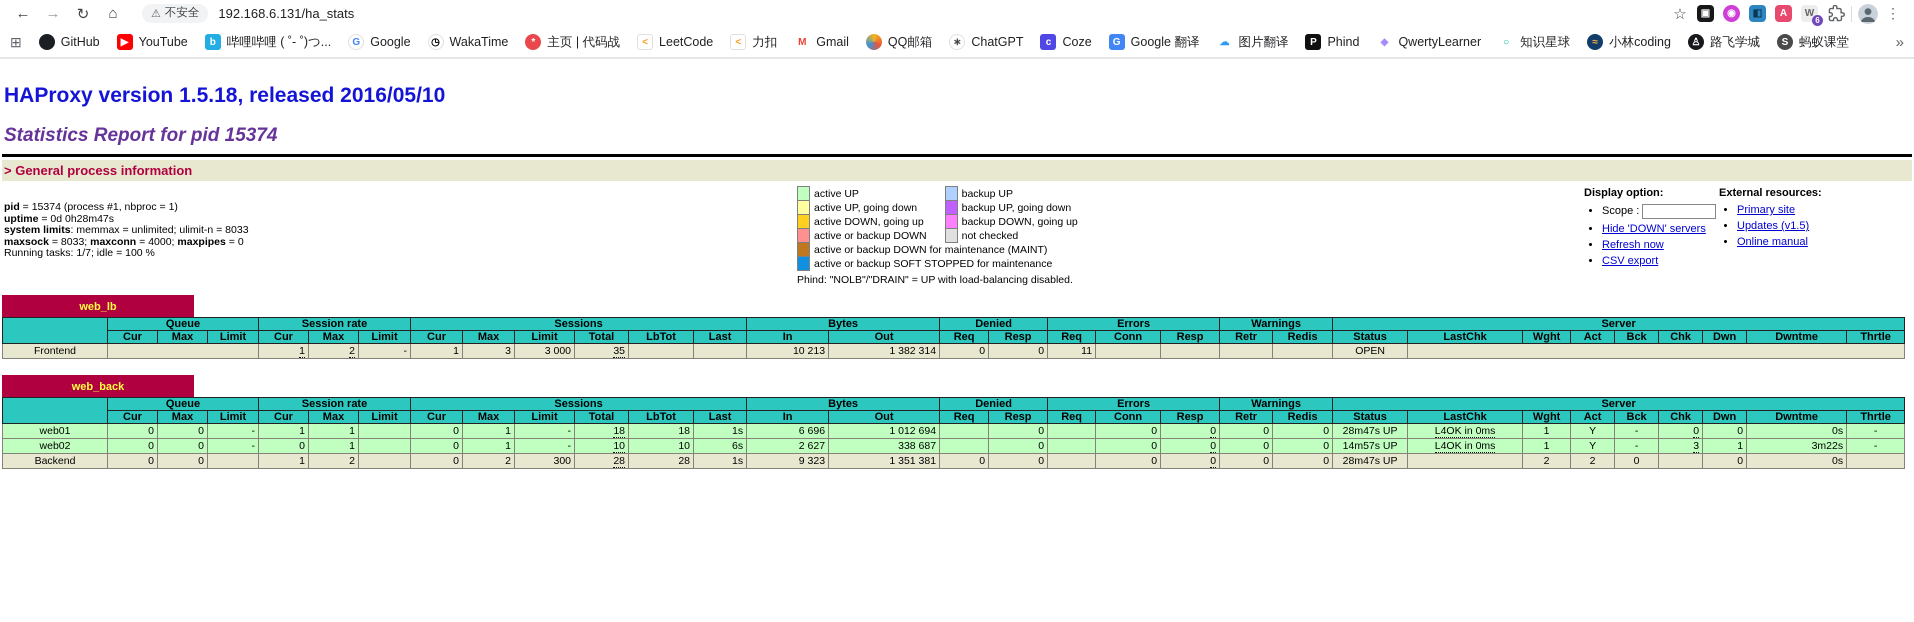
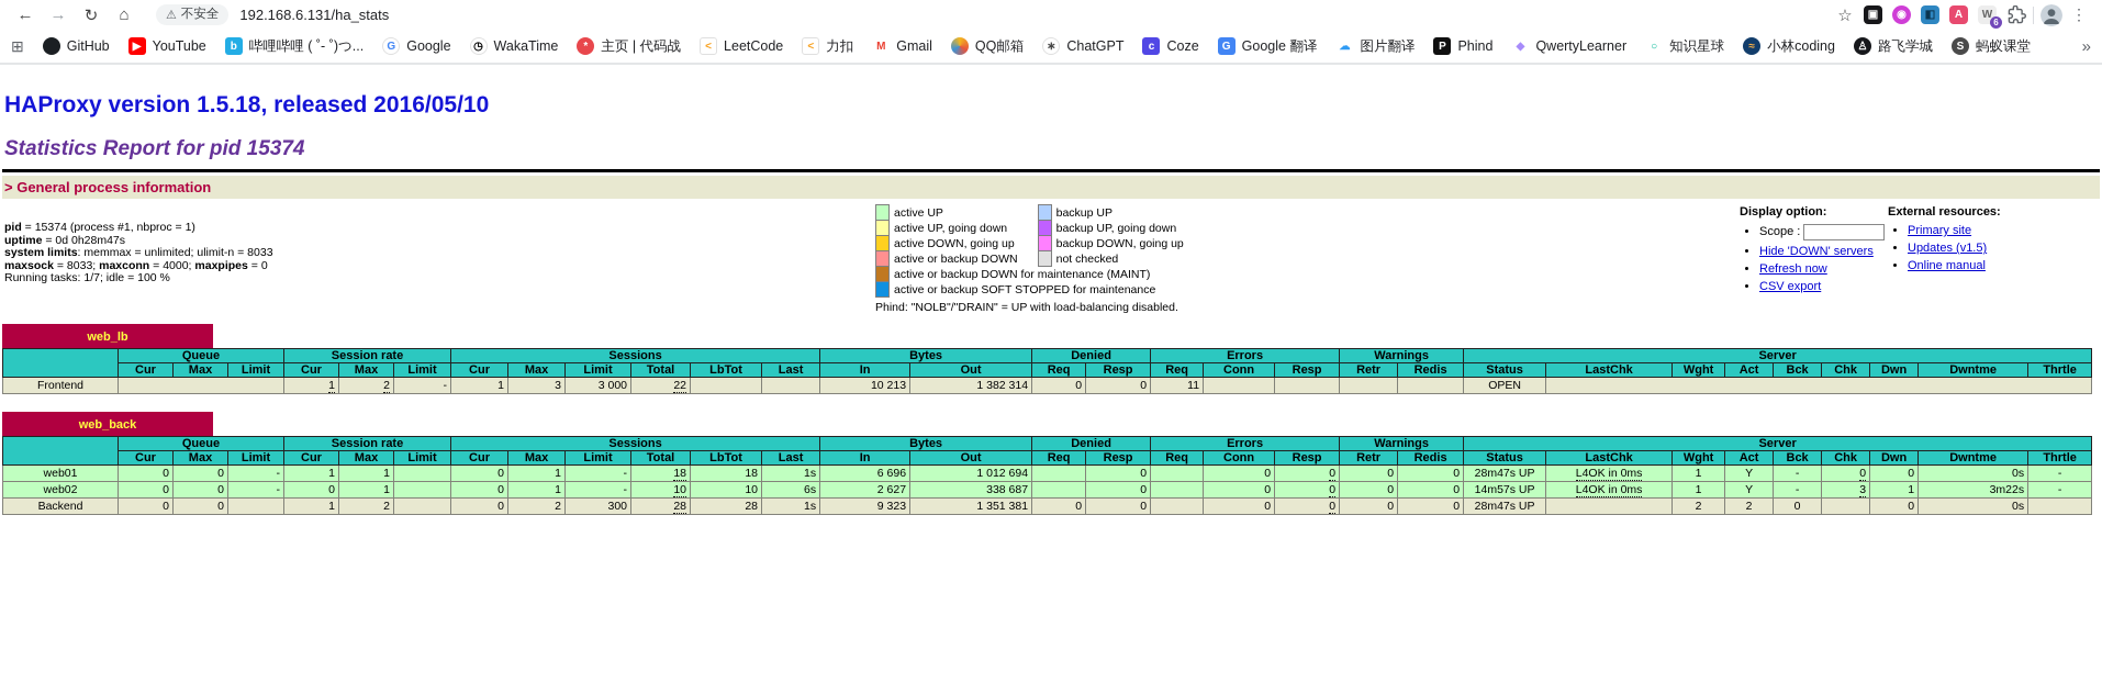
  ←
  →
  ↻
  ⌂
  ⚠
  不安全
  192.168.6.131/ha_stats
  ☆
  ▣
  ◉
  ◧
  A
  W
  6
  ⋮
  ⊞
  GitHub
  ▶
  YouTube
  b
  哔哩哔哩 ( ˚- ˚)つ...
  G
  Google
  ◷
  WakaTime
  *
  主页 | 代码战
  <
  LeetCode
  <
  力扣
  M
  Gmail
  QQ邮箱
  ∗
  ChatGPT
  c
  Coze
  G
  Google 翻译
  ☁
  图片翻译
  P
  Phind
  ◆
  QwertyLearner
  ○
  知识星球
  ≈
  小林coding
  ♙
  路飞学城
  S
  蚂蚁课堂
  »
  HAProxy version 1.5.18, released 2016/05/10
  Statistics Report for pid 15374
  > General process information
  pid = 15374 (process #1, nbproc = 1)
  uptime = 0d 0h28m47s
  system limits: memmax = unlimited; ulimit-n = 8033
  maxsock = 8033; maxconn = 4000; maxpipes = 0
  Running tasks: 1/7; idle = 100 %
  	active UP		backup UP
  	active UP, going down		backup UP, going down
  	active DOWN, going up		backup DOWN, going up
  	active or backup DOWN		not checked
  	active or backup DOWN for maintenance (MAINT)
  	active or backup SOFT STOPPED for maintenance
  Phind: "NOLB"/"DRAIN" = UP with load-balancing disabled.
  Display option:
  Scope :
  Hide 'DOWN' servers
  Refresh now
  CSV export
  External resources:
  Primary site
  Updates (v1.5)
  Online manual
  web_lb
  	Queue	Session rate	Sessions	Bytes	Denied	Errors	Warnings	Server
  Cur	Max	Limit	Cur	Max	Limit	Cur	Max	Limit	Total	LbTot	Last	In	Out	Req	Resp	Req	Conn	Resp	Retr	Redis	Status	LastChk	Wght	Act	Bck	Chk	Dwn	Dwntme	Thrtle
- Frontend		1	2	-	1	3	3 000	35			10 213	1 382 314	0	0	11					OPEN
+ Frontend		1	2	-	1	3	3 000	22			10 213	1 382 314	0	0	11					OPEN
  web_back
  	Queue	Session rate	Sessions	Bytes	Denied	Errors	Warnings	Server
  Cur	Max	Limit	Cur	Max	Limit	Cur	Max	Limit	Total	LbTot	Last	In	Out	Req	Resp	Req	Conn	Resp	Retr	Redis	Status	LastChk	Wght	Act	Bck	Chk	Dwn	Dwntme	Thrtle
  web01	0	0	-	1	1		0	1	-	18	18	1s	6 696	1 012 694		0		0	0	0	0	28m47s UP	L4OK in 0ms	1	Y	-	0	0	0s	-
  web02	0	0	-	0	1		0	1	-	10	10	6s	2 627	338 687		0		0	0	0	0	14m57s UP	L4OK in 0ms	1	Y	-	3	1	3m22s	-
  Backend	0	0		1	2		0	2	300	28	28	1s	9 323	1 351 381	0	0		0	0	0	0	28m47s UP		2	2	0		0	0s
